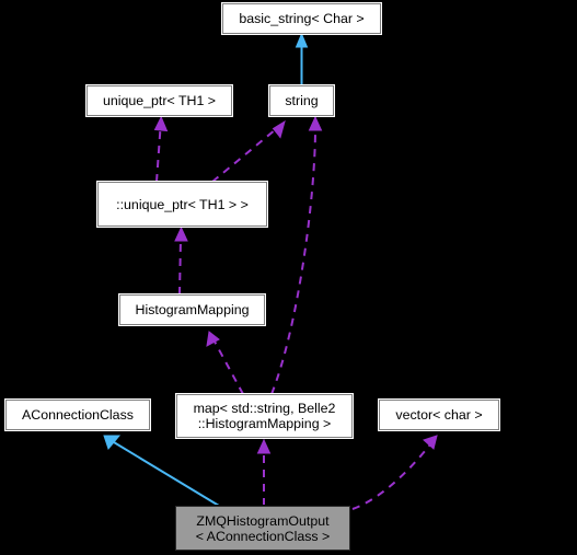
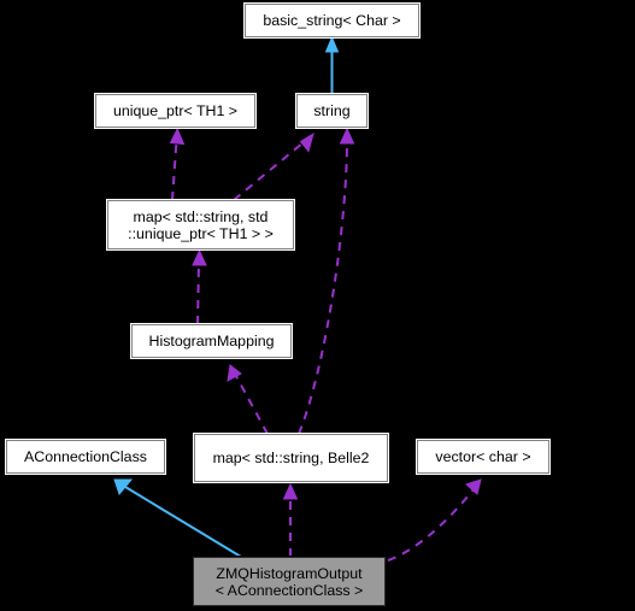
  basic_string< Char >
  unique_ptr< TH1 >
  string
+ map< std::string, std
  ::unique_ptr< TH1 > >
  HistogramMapping
  AConnectionClass
  map< std::string, Belle2
- ::HistogramMapping >
  vector< char >
  ZMQHistogramOutput
  < AConnectionClass >
